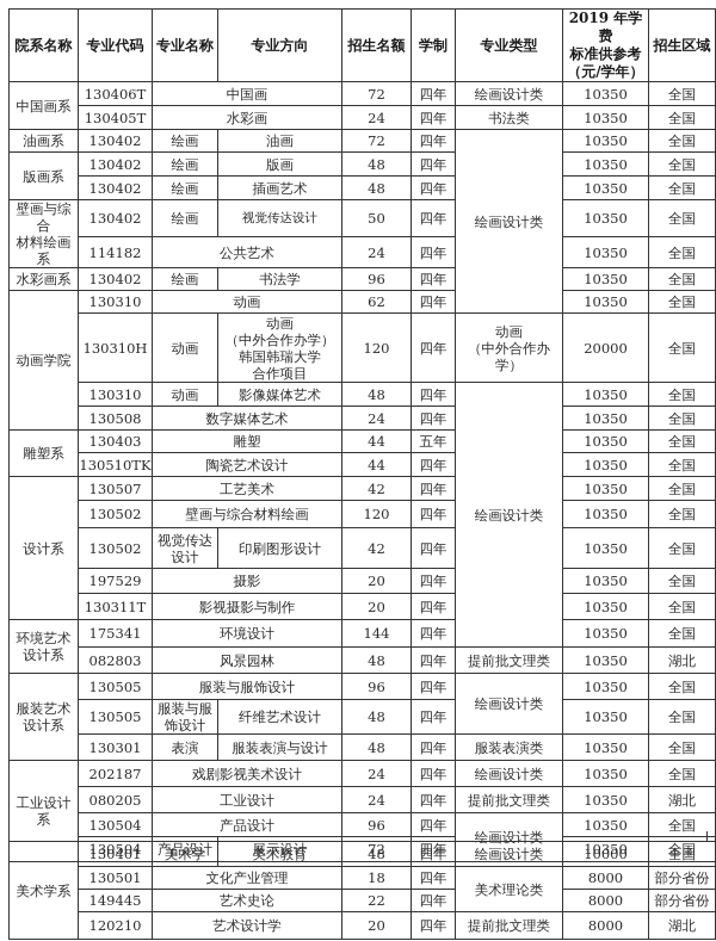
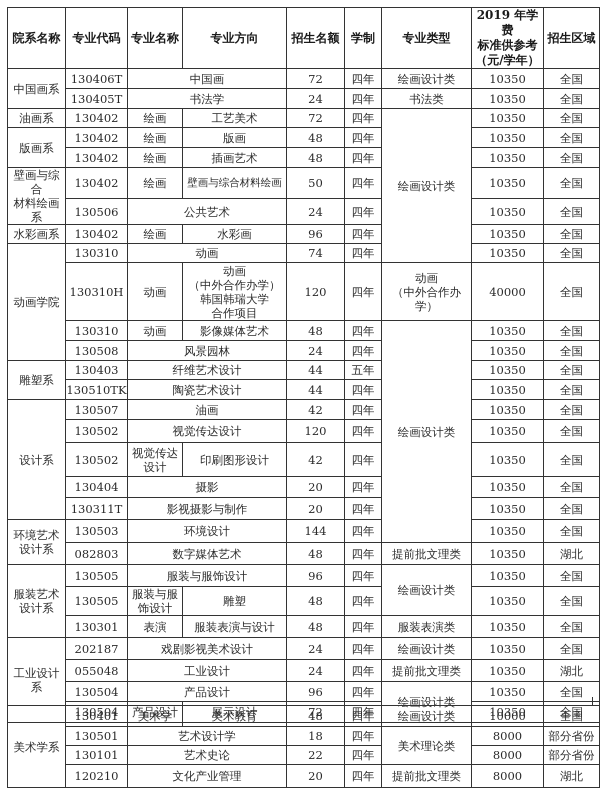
  院系名称	专业代码	专业名称	专业方向	招生名额	学制	专业类型	2019 年学费 标准供参考 （元/学年）	招生区域
  中国画系	130406T	中国画	72	四年	绘画设计类	10350	全国
- 130405T	水彩画	24	四年	书法类	10350	全国
+ 130405T	书法学	24	四年	书法类	10350	全国
- 油画系	130402	绘画	油画	72	四年	绘画设计类	10350	全国
+ 油画系	130402	绘画	工艺美术	72	四年	绘画设计类	10350	全国
  版画系	130402	绘画	版画	48	四年	10350	全国
  130402	绘画	插画艺术	48	四年	10350	全国
- 壁画与综合 材料绘画系	130402	绘画	视觉传达设计	50	四年	10350	全国
+ 壁画与综合 材料绘画系	130402	绘画	壁画与综合材料绘画	50	四年	10350	全国
- 114182	公共艺术	24	四年	10350	全国
+ 130506	公共艺术	24	四年	10350	全国
- 水彩画系	130402	绘画	书法学	96	四年	10350	全国
+ 水彩画系	130402	绘画	水彩画	96	四年	10350	全国
- 动画学院	130310	动画	62	四年	10350	全国
+ 动画学院	130310	动画	74	四年	10350	全国
- 130310H	动画	动画 （中外合作办学） 韩国韩瑞大学 合作项目	120	四年	动画 （中外合作办学）	20000	全国
+ 130310H	动画	动画 （中外合作办学） 韩国韩瑞大学 合作项目	120	四年	动画 （中外合作办学）	40000	全国
  130310	动画	影像媒体艺术	48	四年	绘画设计类	10350	全国
- 130508	数字媒体艺术	24	四年	10350	全国
+ 130508	风景园林	24	四年	10350	全国
- 雕塑系	130403	雕塑	44	五年	10350	全国
+ 雕塑系	130403	纤维艺术设计	44	五年	10350	全国
  130510TK	陶瓷艺术设计	44	四年	10350	全国
- 设计系	130507	工艺美术	42	四年	10350	全国
+ 设计系	130507	油画	42	四年	10350	全国
- 130502	壁画与综合材料绘画	120	四年	10350	全国
+ 130502	视觉传达设计	120	四年	10350	全国
  130502	视觉传达 设计	印刷图形设计	42	四年	10350	全国
- 197529	摄影	20	四年	10350	全国
+ 130404	摄影	20	四年	10350	全国
  130311T	影视摄影与制作	20	四年	10350	全国
- 环境艺术 设计系	175341	环境设计	144	四年	10350	全国
+ 环境艺术 设计系	130503	环境设计	144	四年	10350	全国
- 082803	风景园林	48	四年	提前批文理类	10350	湖北
+ 082803	数字媒体艺术	48	四年	提前批文理类	10350	湖北
  服装艺术 设计系	130505	服装与服饰设计	96	四年	绘画设计类	10350	全国
- 130505	服装与服 饰设计	纤维艺术设计	48	四年	10350	全国
+ 130505	服装与服 饰设计	雕塑	48	四年	10350	全国
  130301	表演	服装表演与设计	48	四年	服装表演类	10350	全国
  工业设计系	202187	戏剧影视美术设计	24	四年	绘画设计类	10350	全国
- 080205	工业设计	24	四年	提前批文理类	10350	湖北
+ 055048	工业设计	24	四年	提前批文理类	10350	湖北
  130504	产品设计	96	四年	绘画设计类	10350	全国
  130504	产品设计	展示设计	72	四年	10350	全国
  美术学系	130401	美术学	美术教育	48	四年	绘画设计类	10000	全国
- 130501	文化产业管理	18	四年	美术理论类	8000	部分省份
+ 130501	艺术设计学	18	四年	美术理论类	8000	部分省份
- 149445	艺术史论	22	四年	8000	部分省份
+ 130101	艺术史论	22	四年	8000	部分省份
- 120210	艺术设计学	20	四年	提前批文理类	8000	湖北
+ 120210	文化产业管理	20	四年	提前批文理类	8000	湖北
